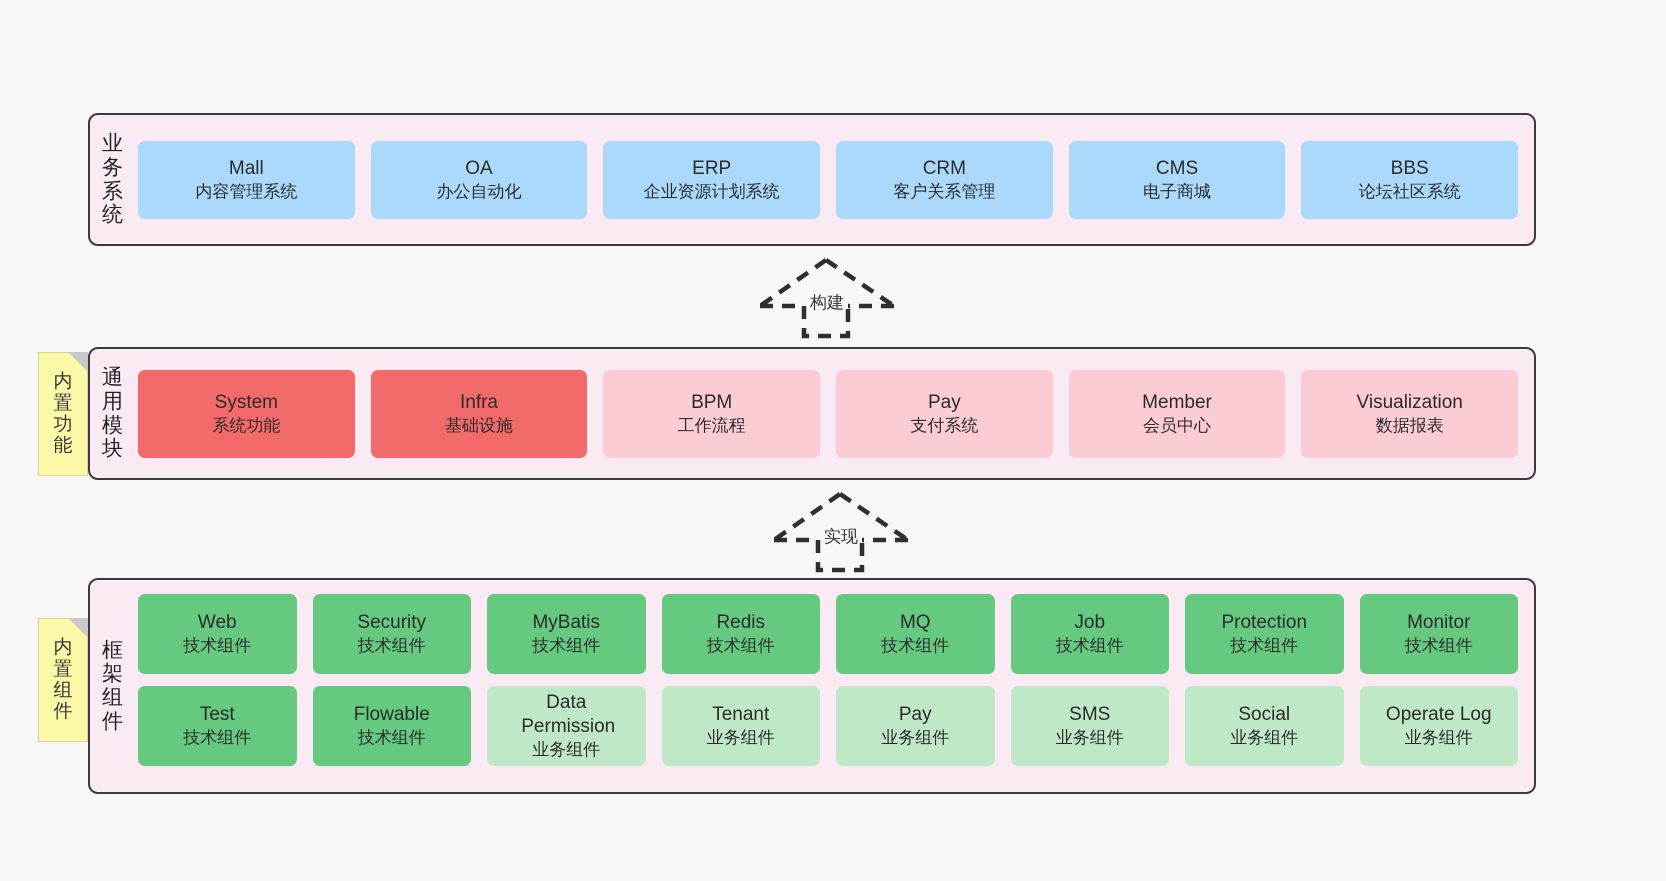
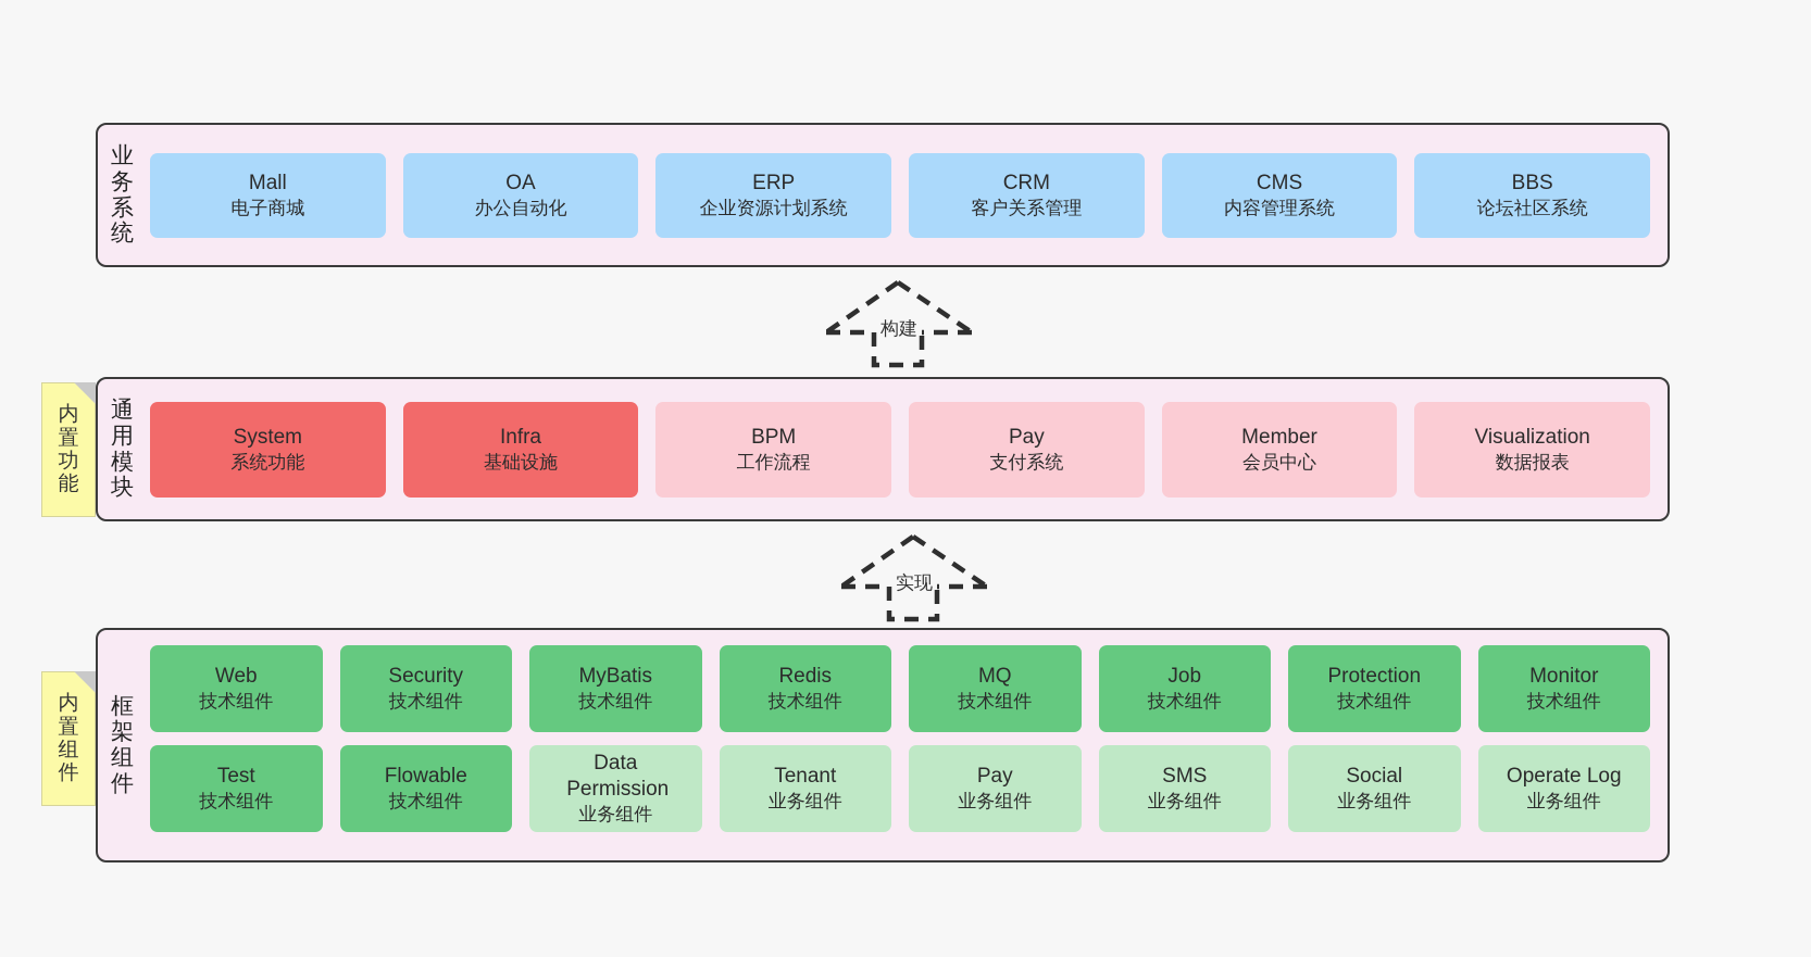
  业
  务
  系
  统
  Mall
- 内容管理系统
+ 电子商城
  OA
  办公自动化
  ERP
  企业资源计划系统
  CRM
  客户关系管理
  CMS
- 电子商城
+ 内容管理系统
  BBS
  论坛社区系统
  构建
  内
  置
  功
  能
  通
  用
  模
  块
  System
  系统功能
  Infra
  基础设施
  BPM
  工作流程
  Pay
  支付系统
  Member
  会员中心
  Visualization
  数据报表
  实现
  内
  置
  组
  件
  框
  架
  组
  件
  Web
  技术组件
  Security
  技术组件
  MyBatis
  技术组件
  Redis
  技术组件
  MQ
  技术组件
  Job
  技术组件
  Protection
  技术组件
  Monitor
  技术组件
  Test
  技术组件
  Flowable
  技术组件
  Data Permission
  业务组件
  Tenant
  业务组件
  Pay
  业务组件
  SMS
  业务组件
  Social
  业务组件
  Operate Log
  业务组件
